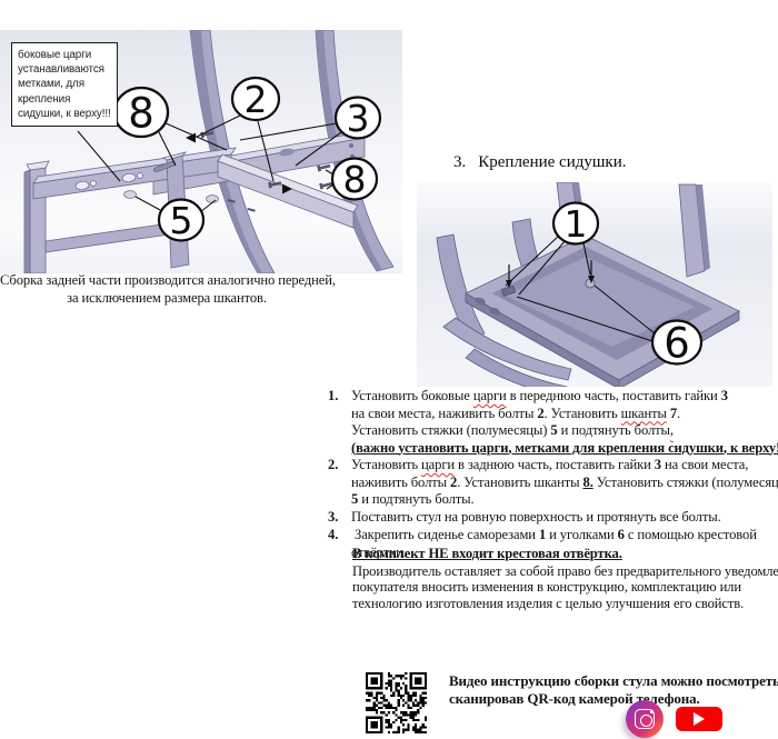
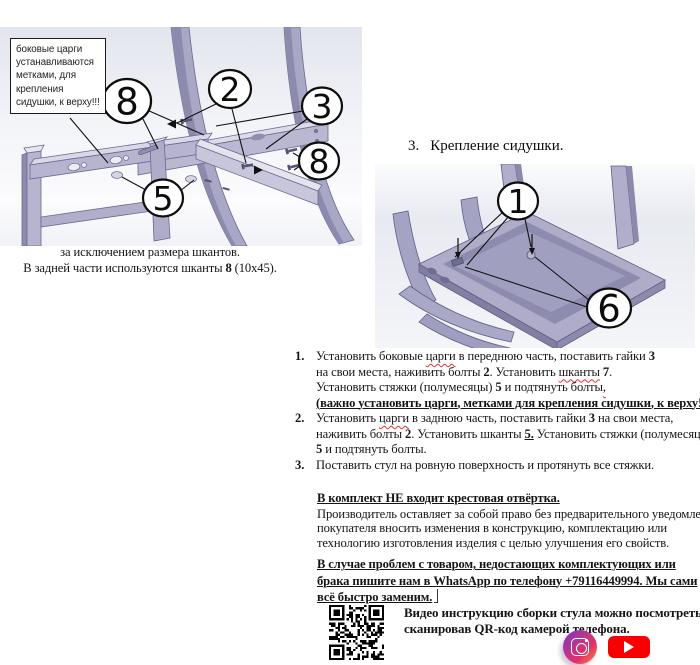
  8
  2
  3
  8
  5
  боковые царги устанавливаются метками, для крепления сидушки, к верху!!!
- Сборка задней части производится аналогично передней,
  за исключением размера шкантов.
+ В задней части используются шканты 8 (10x45).
  3. Крепление сидушки.
  1
  6
  1.
  Установить боковые царги в переднюю часть, поставить гайки 3
  на свои места, наживить болты 2. Установить шканты 7.
  Установить стяжки (полумесяцы) 5 и подтянуть болты, (важно установить царги, метками для крепления сидушки, к верху
  2.
  Установить царги в заднюю часть, поставить гайки 3 на свои места,
- наживить болты 2. Установить шканты 8. Установить стяжки (полумесяц
+ наживить болты 2. Установить шканты 5. Установить стяжки (полумесяц
  5 и подтянуть болты.
  3.
- Поставить стул на ровную поверхность и протянуть все болты.
+ Поставить стул на ровную поверхность и протянуть все стяжки.
- 4.
- Закрепить сиденье саморезами 1 и уголками 6 с помощью крестовой
- отвёртки.
  В комплект НЕ входит крестовая отвёртка.
  Производитель оставляет за собой право без предварительного уведомле
  покупателя вносить изменения в конструкцию, комплектацию или
  технологию изготовления изделия с целью улучшения его свойств.
+ В случае проблем с товаром, недостающих комплектующих или
+ брака пишите нам в WhatsApp по телефону +79116449994. Мы сами
+ всё быстро заменим.
  Видео инструкцию сборки стула можно посмотреть
  сканировав QR-код камерой телефона.
